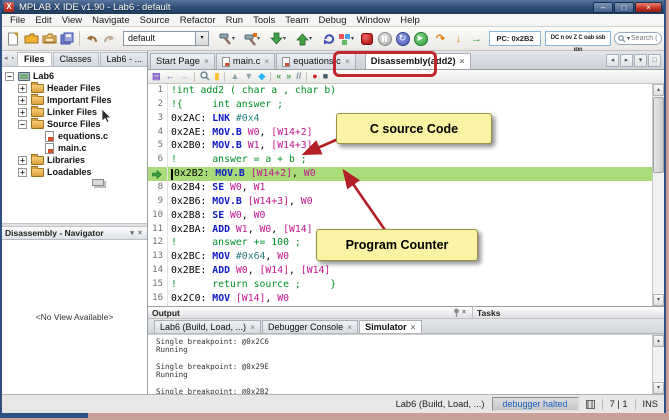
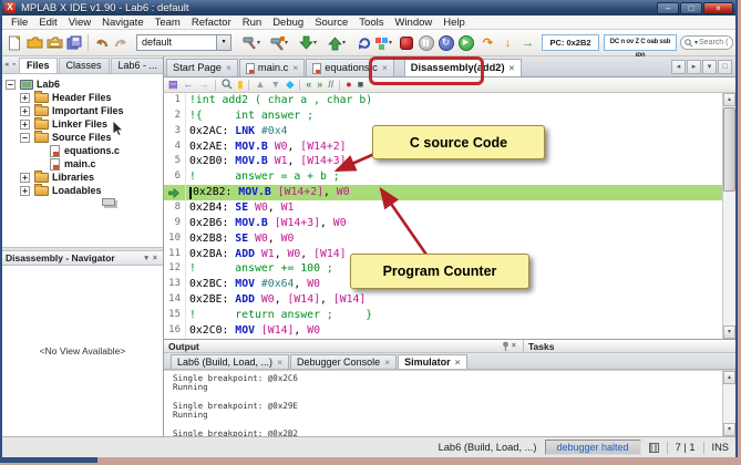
  MPLAB X IDE v1.90 - Lab6 : default
  File
  Edit
  View
  Navigate
- Source
+ Team
  Refactor
  Run
- Tools
+ Debug
- Team
+ Source
- Debug
+ Tools
  Window
  Help
  default
  ↷
  ↓
  →
  PC: 0x2B2
  Files
  Classes
  Lab6 - ...
  −
  Lab6
  +
  Header Files
  +
  Important Files
  +
  Linker Files
  −
  Source Files
  equations.c
  main.c
  +
  Libraries
  +
  Loadables
  Disassembly - Navigator
  <No View Available>
  Start Page
  ×
  main.c
  ×
  equations.c
  ×
  Disassembly(add2)
  ×
  1
  !int add2 ( char a , char b)
  2
  !{ int answer ;
  3
  0x2AC:
  LNK
  #0x4
  4
  0x2AE:
  MOV.B
  W0
  ,
  [W14+2]
  5
  0x2B0:
  MOV.B
  W1
  ,
  [W14+3]
  6
  ! answer = a + b ;
  0x2B2:
  MOV.B
  [W14+2]
  ,
  W0
  8
  0x2B4:
  SE
  W0
  ,
  W1
  9
  0x2B6:
  MOV.B
  [W14+3]
  ,
  W0
  10
  0x2B8:
  SE
  W0
  ,
  W0
  11
  0x2BA:
  ADD
  W1
  ,
  W0
  ,
  [W14]
  12
  ! answer += 100 ;
  13
  0x2BC:
  MOV
  #0x64
  ,
  W0
  14
  0x2BE:
  ADD
  W0
  ,
  [W14]
  ,
  [W14]
  15
- ! return source ; }
+ ! return answer ; }
  16
  0x2C0:
  MOV
  [W14]
  ,
  W0
  C source Code
  Program Counter
  Output
  Tasks
  Lab6 (Build, Load, ...)
  ×
  Debugger Console
  ×
  Simulator
  ×
  Single breakpoint: @0x2C6
  Running
  Single breakpoint: @0x29E
  Running
  Single breakpoint: @0x2B2
  Lab6 (Build, Load, ...)
  debugger halted
  7 | 1
  INS
